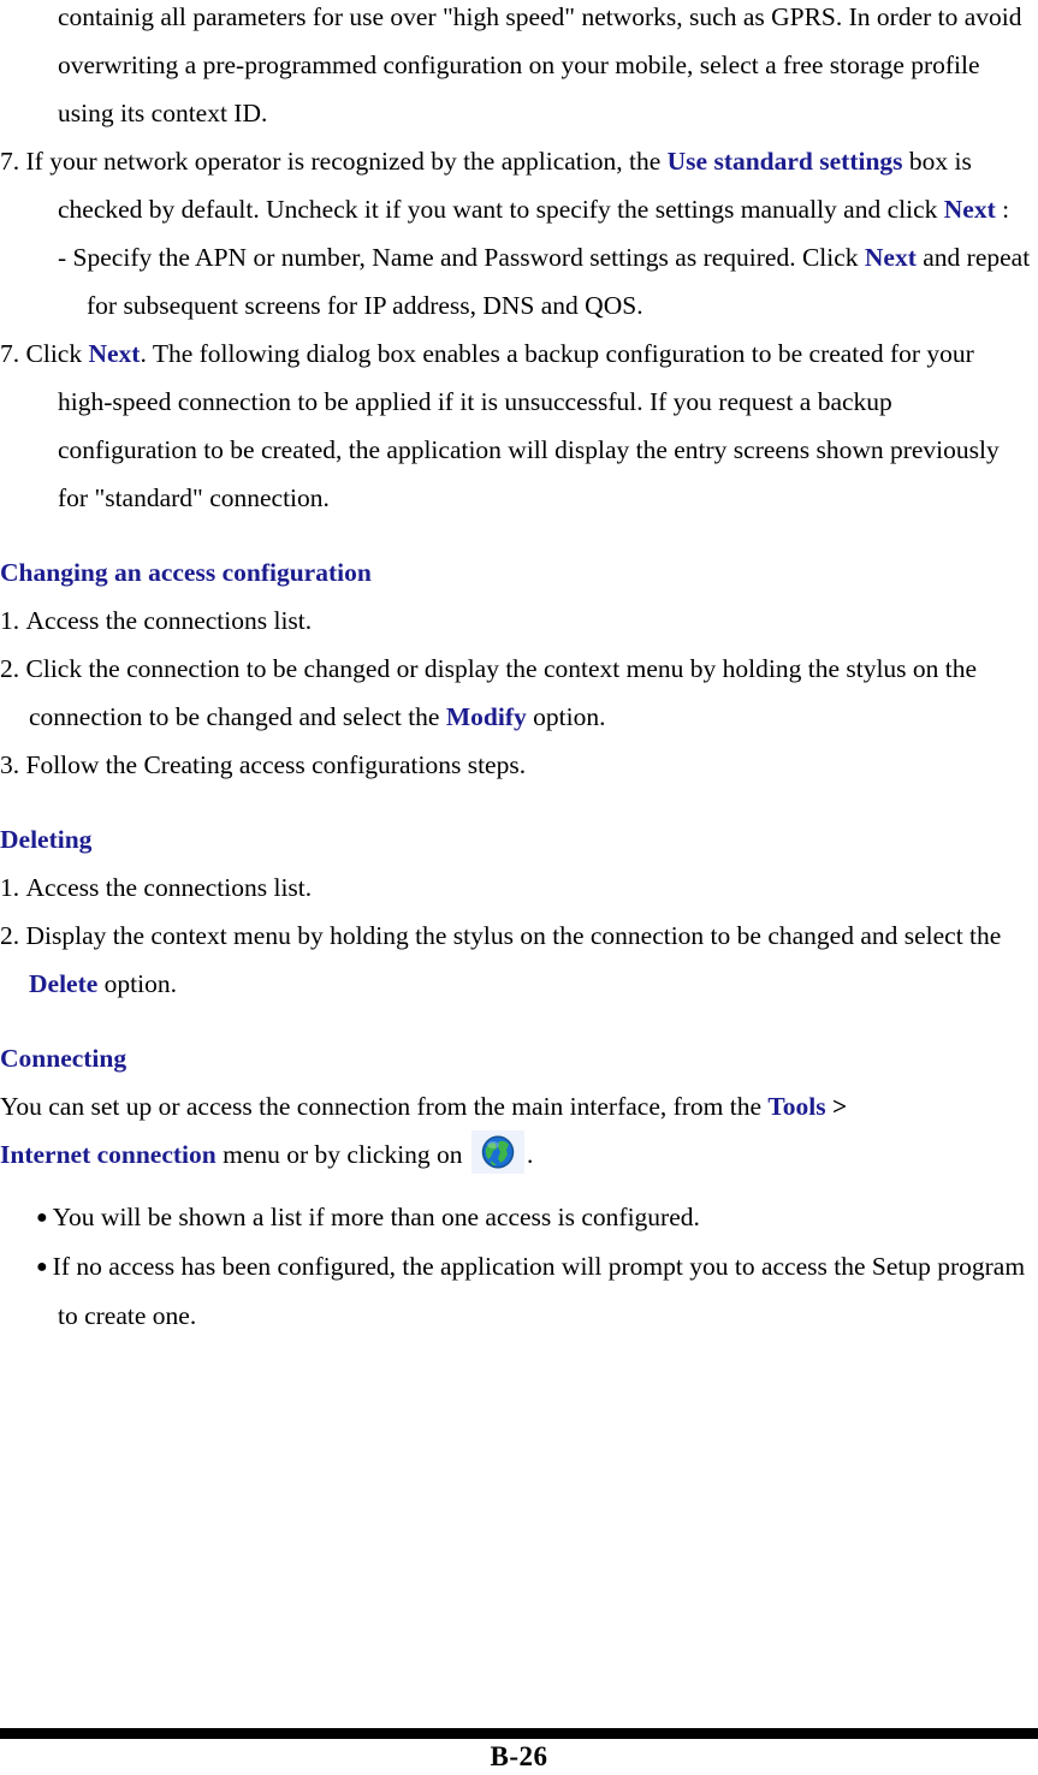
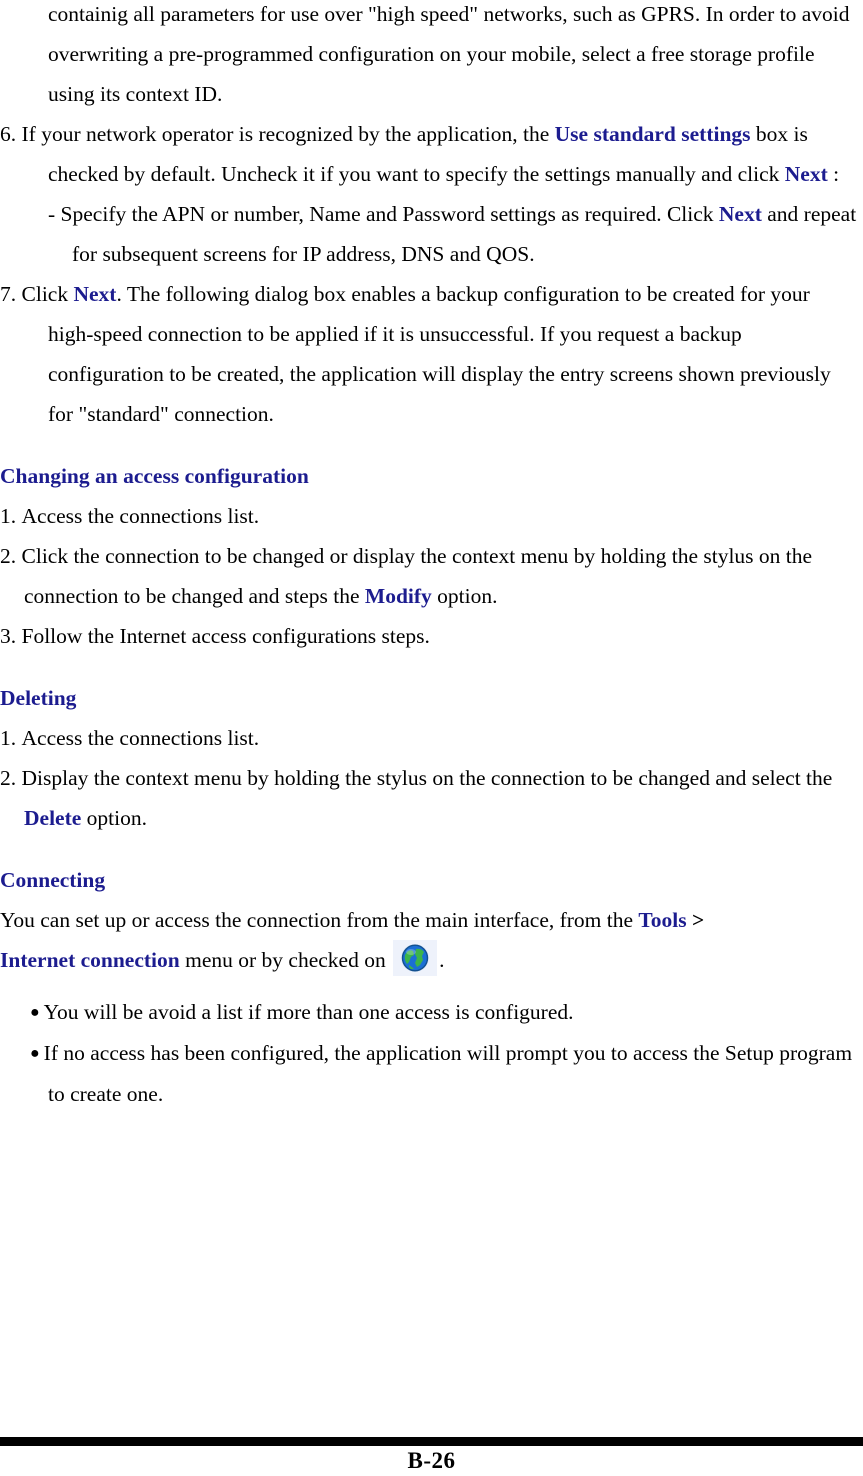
  containig all parameters for use over "high speed" networks, such as GPRS. In order to avoid overwriting a pre-programmed configuration on your mobile, select a free storage profile using its context ID.
- 7. If your network operator is recognized by the application, the Use standard settings box is checked by default. Uncheck it if you want to specify the settings manually and click Next :
+ 6. If your network operator is recognized by the application, the Use standard settings box is checked by default. Uncheck it if you want to specify the settings manually and click Next :
  - Specify the APN or number, Name and Password settings as required. Click Next and repeat for subsequent screens for IP address, DNS and QOS.
  7. Click Next. The following dialog box enables a backup configuration to be created for your high-speed connection to be applied if it is unsuccessful. If you request a backup configuration to be created, the application will display the entry screens shown previously for "standard" connection.
  Changing an access configuration
  1. Access the connections list.
- 2. Click the connection to be changed or display the context menu by holding the stylus on the connection to be changed and select the Modify option.
+ 2. Click the connection to be changed or display the context menu by holding the stylus on the connection to be changed and steps the Modify option.
- 3. Follow the Creating access configurations steps.
+ 3. Follow the Internet access configurations steps.
  Deleting
  1. Access the connections list.
  2. Display the context menu by holding the stylus on the connection to be changed and select the Delete option.
  Connecting
  You can set up or access the connection from the main interface, from the Tools >
- Internet connection menu or by clicking on .
+ Internet connection menu or by checked on .
- ● You will be shown a list if more than one access is configured.
+ ● You will be avoid a list if more than one access is configured.
  ● If no access has been configured, the application will prompt you to access the Setup program to create one.
  B-26
